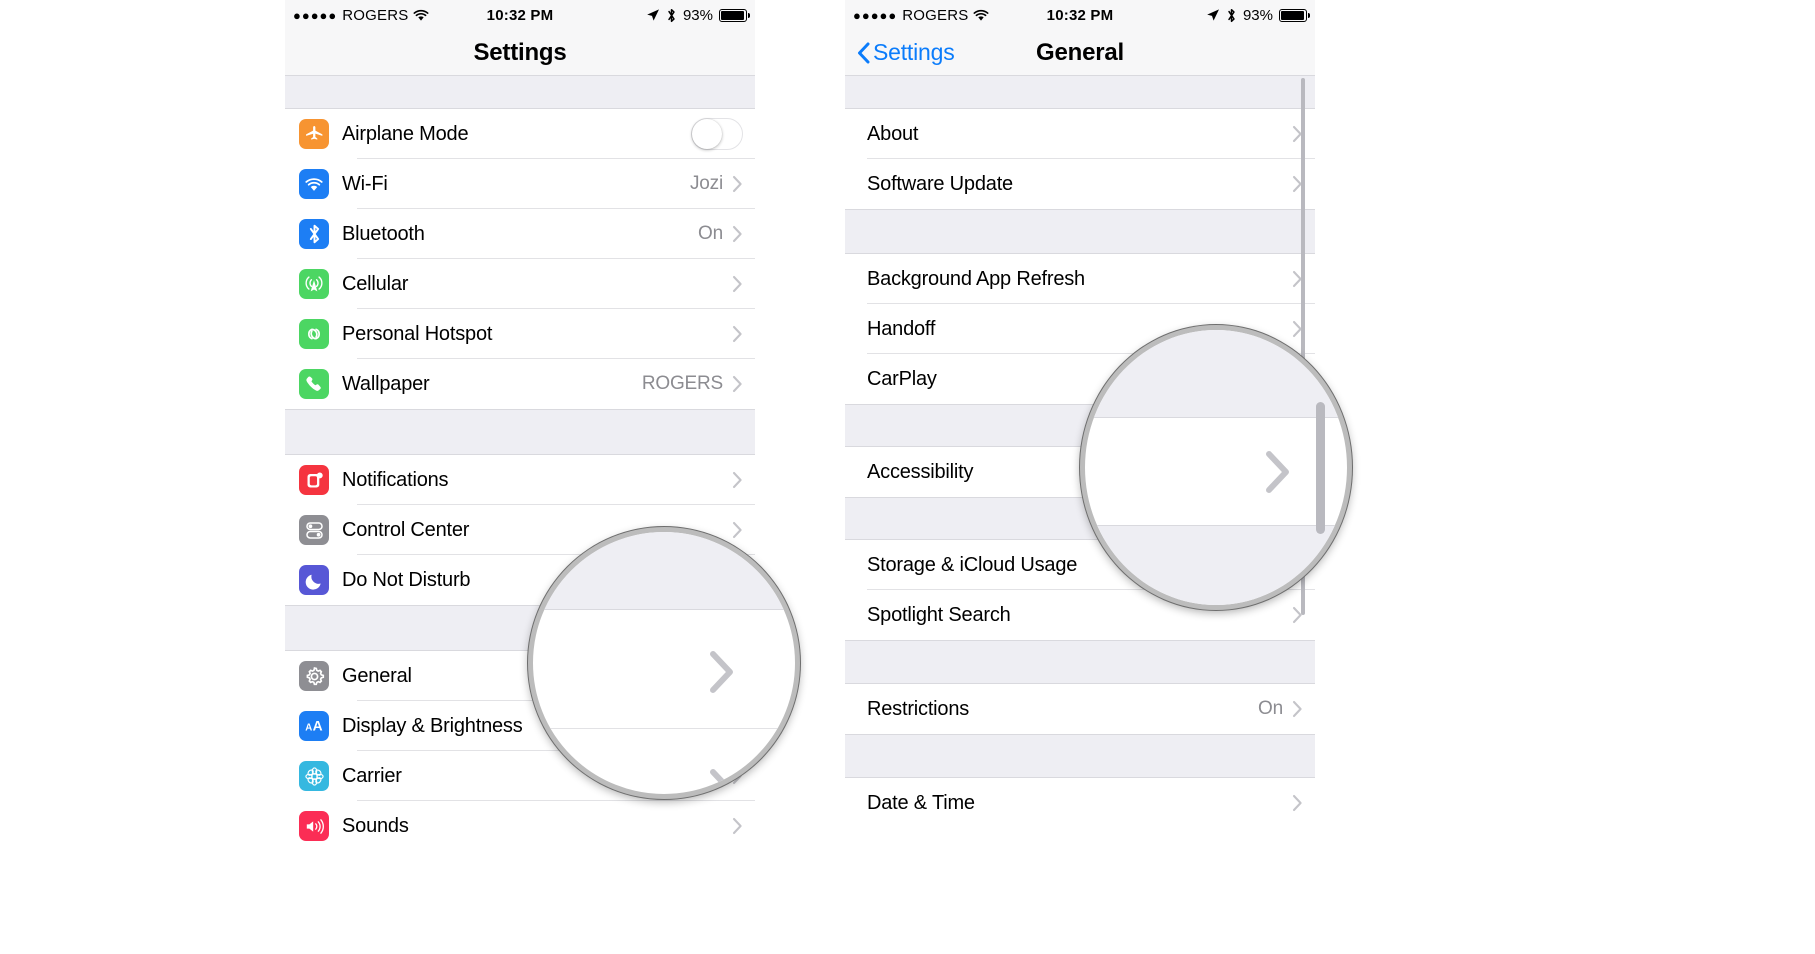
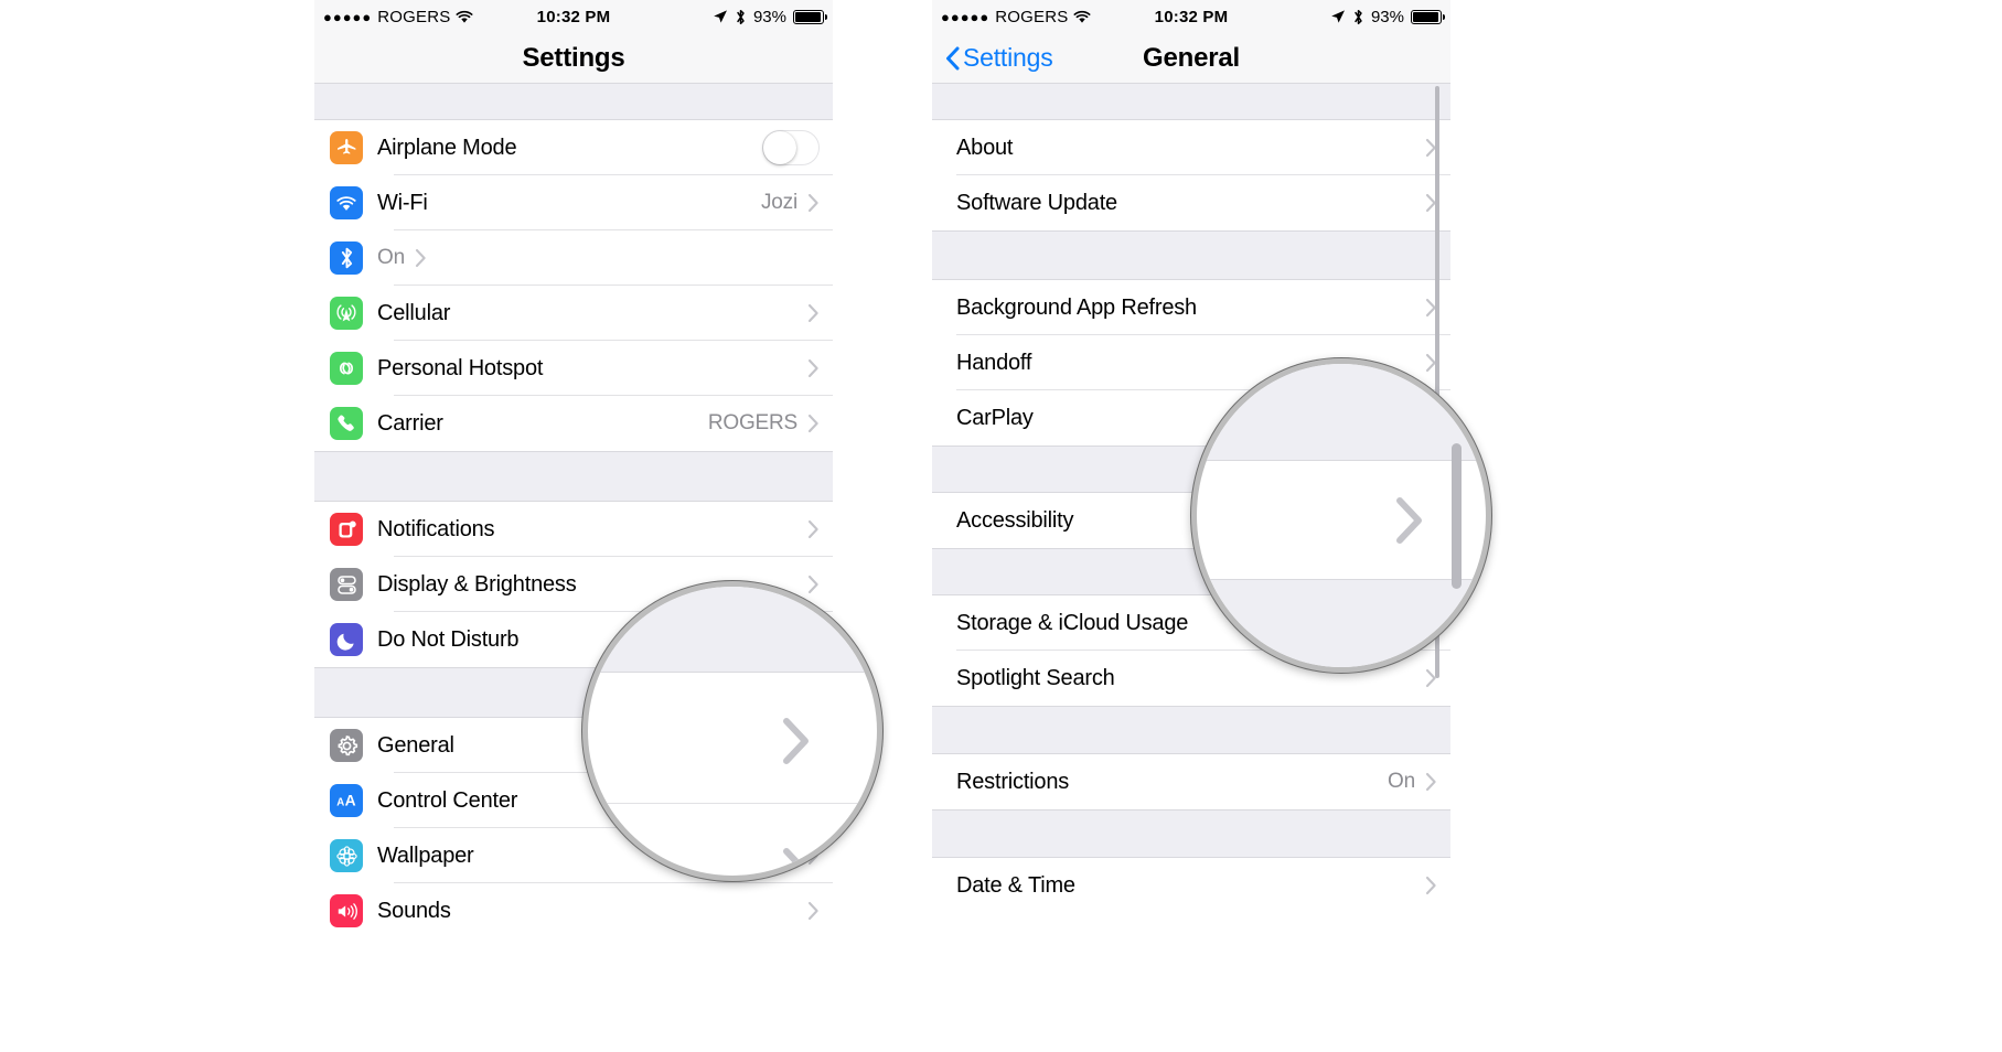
  ●●●●●
  ROGERS
  10:32 PM
  93%
  Settings
  Airplane Mode
  Wi-Fi
  Jozi
- Bluetooth
  On
  Cellular
  Personal Hotspot
- Wallpaper
+ Carrier
  ROGERS
  Notifications
- Control Center
+ Display & Brightness
  Do Not Disturb
  General
  A
  A
- Display & Brightness
+ Control Center
- Carrier
+ Wallpaper
  Sounds
  ●●●●●
  ROGERS
  10:32 PM
  93%
  Settings
  General
  About
  Software Update
  Background App Refresh
  Handoff
  CarPlay
  Accessibility
  Storage & iCloud Usage
  Spotlight Search
  Restrictions
  On
  Date & Time
